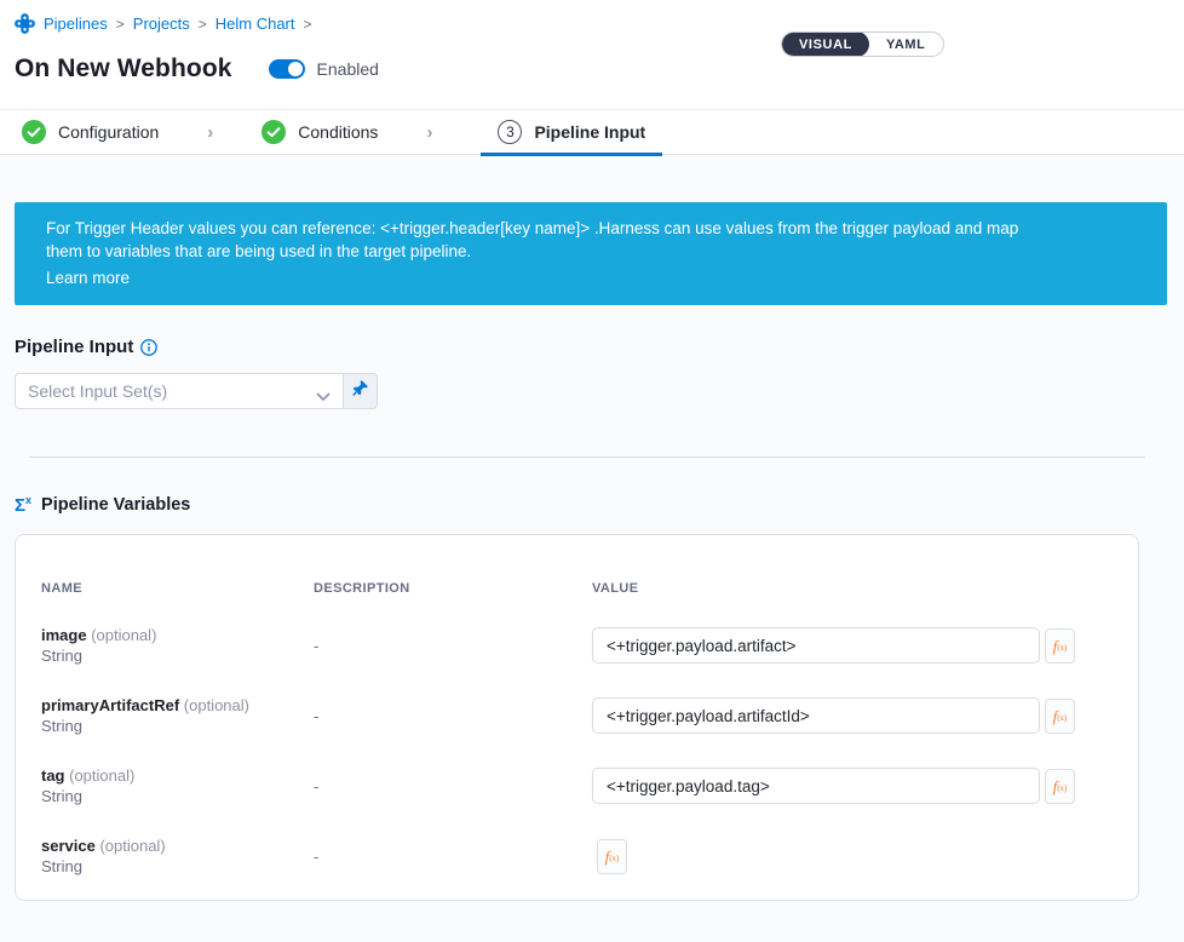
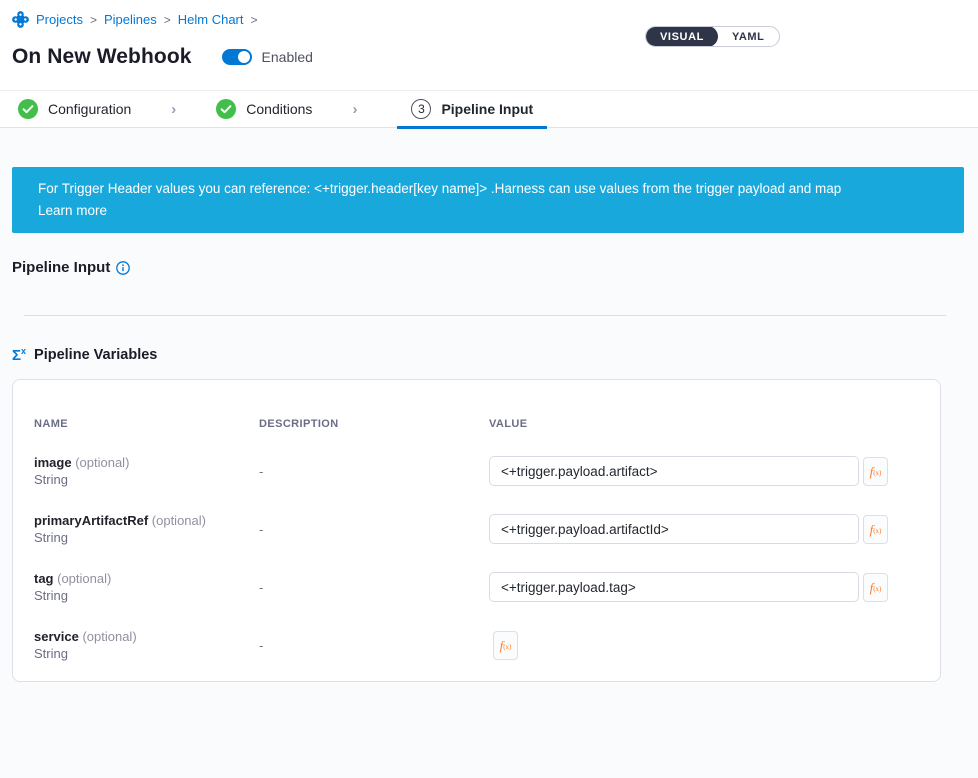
- Pipelines
+ Projects
  >
- Projects
+ Pipelines
  >
  Helm Chart
  >
  On New Webhook
  Enabled
  VISUAL
  YAML
  Configuration
  ›
  Conditions
  ›
  3
  Pipeline Input
  For Trigger Header values you can reference: <+trigger.header[key name]> .Harness can use values from the trigger payload and map
- them to variables that are being used in the target pipeline.
  Learn more
  Pipeline Input
- Select Input Set(s)
  Σx
  Pipeline Variables
  NAME
  DESCRIPTION
  VALUE
  image (optional)
  String
  -
  <+trigger.payload.artifact>
  f
  (x)
  primaryArtifactRef (optional)
  String
  -
  <+trigger.payload.artifactId>
  f
  (x)
  tag (optional)
  String
  -
  <+trigger.payload.tag>
  f
  (x)
  service (optional)
  String
  -
  f
  (x)
